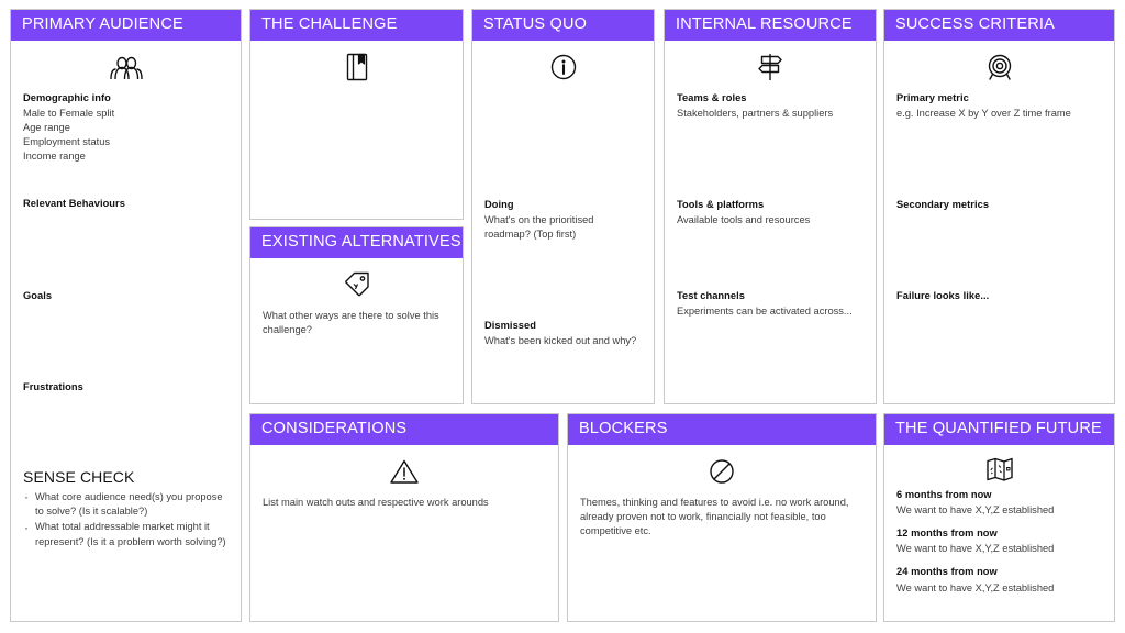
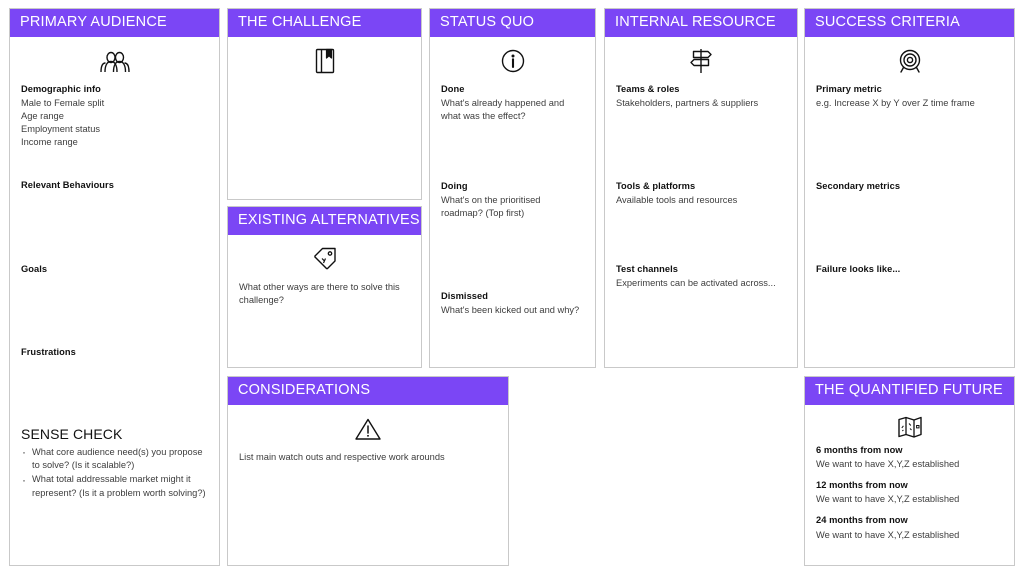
  PRIMARY AUDIENCE
  Demographic info
  Male to Female split
  Age range
  Employment status
  Income range
  Relevant Behaviours
  Goals
  Frustrations
  SENSE CHECK
  What core audience need(s) you propose to solve? (Is it scalable?)
  What total addressable market might it represent? (Is it a problem worth solving?)
  THE CHALLENGE
  EXISTING ALTERNATIVES
  What other ways are there to solve this challenge?
  STATUS QUO
+ Done
+ What's already happened and what was the effect?
  Doing
  What's on the prioritised roadmap? (Top first)
  Dismissed
  What's been kicked out and why?
  INTERNAL RESOURCE
  Teams & roles
  Stakeholders, partners & suppliers
  Tools & platforms
  Available tools and resources
  Test channels
  Experiments can be activated across...
  SUCCESS CRITERIA
  Primary metric
  e.g. Increase X by Y over Z time frame
  Secondary metrics
  Failure looks like...
  CONSIDERATIONS
  List main watch outs and respective work arounds
- BLOCKERS
- Themes, thinking and features to avoid i.e. no work around, already proven not to work, financially not feasible, too competitive etc.
  THE QUANTIFIED FUTURE
  6 months from now
  We want to have X,Y,Z established
  12 months from now
  We want to have X,Y,Z established
  24 months from now
  We want to have X,Y,Z established
